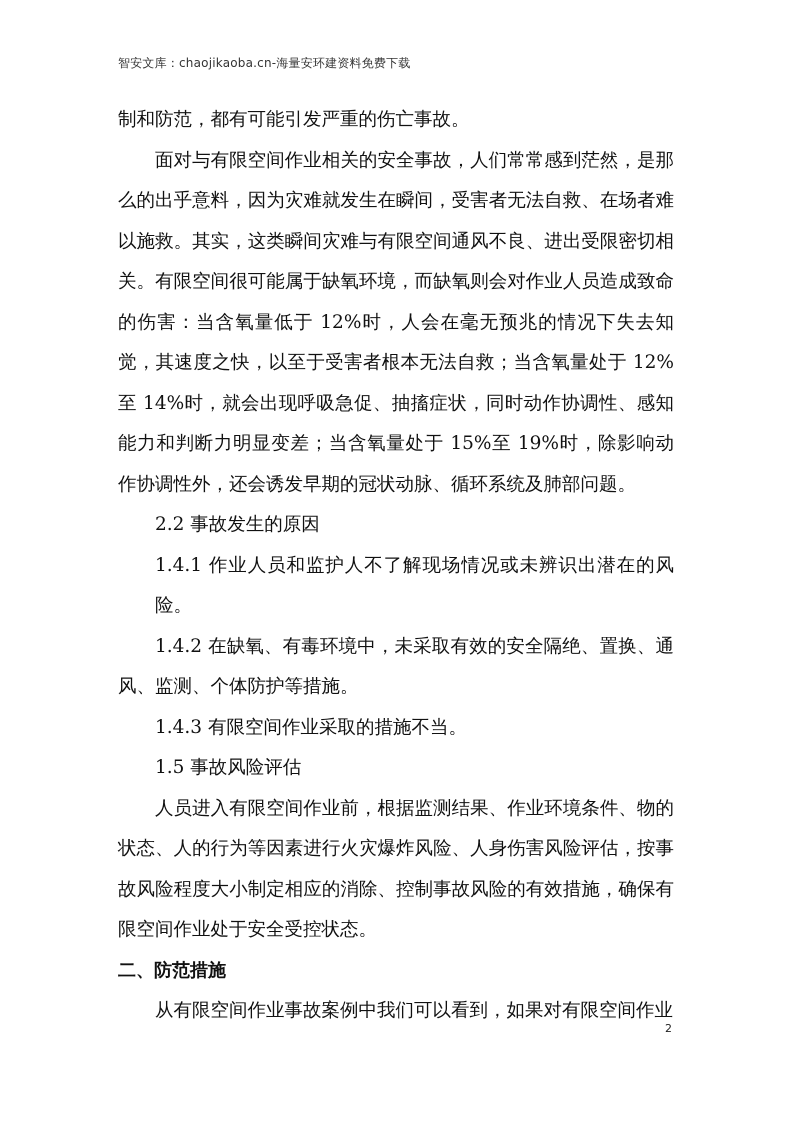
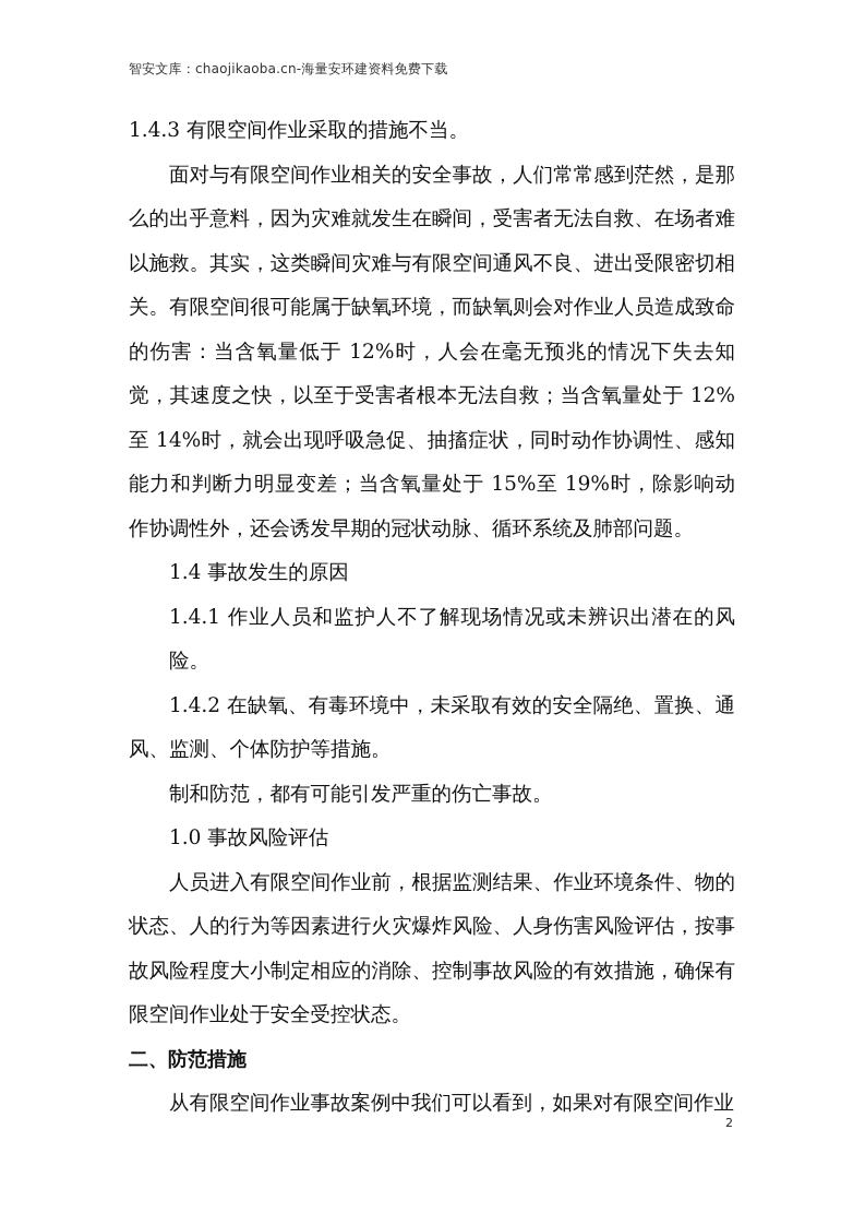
  智安文库：chaojikaoba.cn-海量安环建资料免费下载
- 制和防范，都有可能引发严重的伤亡事故。
+ 1.4.3 有限空间作业采取的措施不当。
  面对与有限空间作业相关的安全事故，人们常常感到茫然，是那么的出乎意料，因为灾难就发生在瞬间，受害者无法自救、在场者难以施救。其实，这类瞬间灾难与有限空间通风不良、进出受限密切相关。有限空间很可能属于缺氧环境，而缺氧则会对作业人员造成致命的伤害：当含氧量低于 12%时，人会在毫无预兆的情况下失去知觉，其速度之快，以至于受害者根本无法自救；当含氧量处于 12%至 14%时，就会出现呼吸急促、抽搐症状，同时动作协调性、感知能力和判断力明显变差；当含氧量处于 15%至 19%时，除影响动作协调性外，还会诱发早期的冠状动脉、循环系统及肺部问题。
- 2.2 事故发生的原因
+ 1.4 事故发生的原因
  1.4.1 作业人员和监护人不了解现场情况或未辨识出潜在的风险。
  1.4.2 在缺氧、有毒环境中，未采取有效的安全隔绝、置换、通风、监测、个体防护等措施。
- 1.4.3 有限空间作业采取的措施不当。
+ 制和防范，都有可能引发严重的伤亡事故。
- 1.5 事故风险评估
+ 1.0 事故风险评估
  人员进入有限空间作业前，根据监测结果、作业环境条件、物的状态、人的行为等因素进行火灾爆炸风险、人身伤害风险评估，按事故风险程度大小制定相应的消除、控制事故风险的有效措施，确保有限空间作业处于安全受控状态。
  二、防范措施
  从有限空间作业事故案例中我们可以看到，如果对有限空间作业
  2
